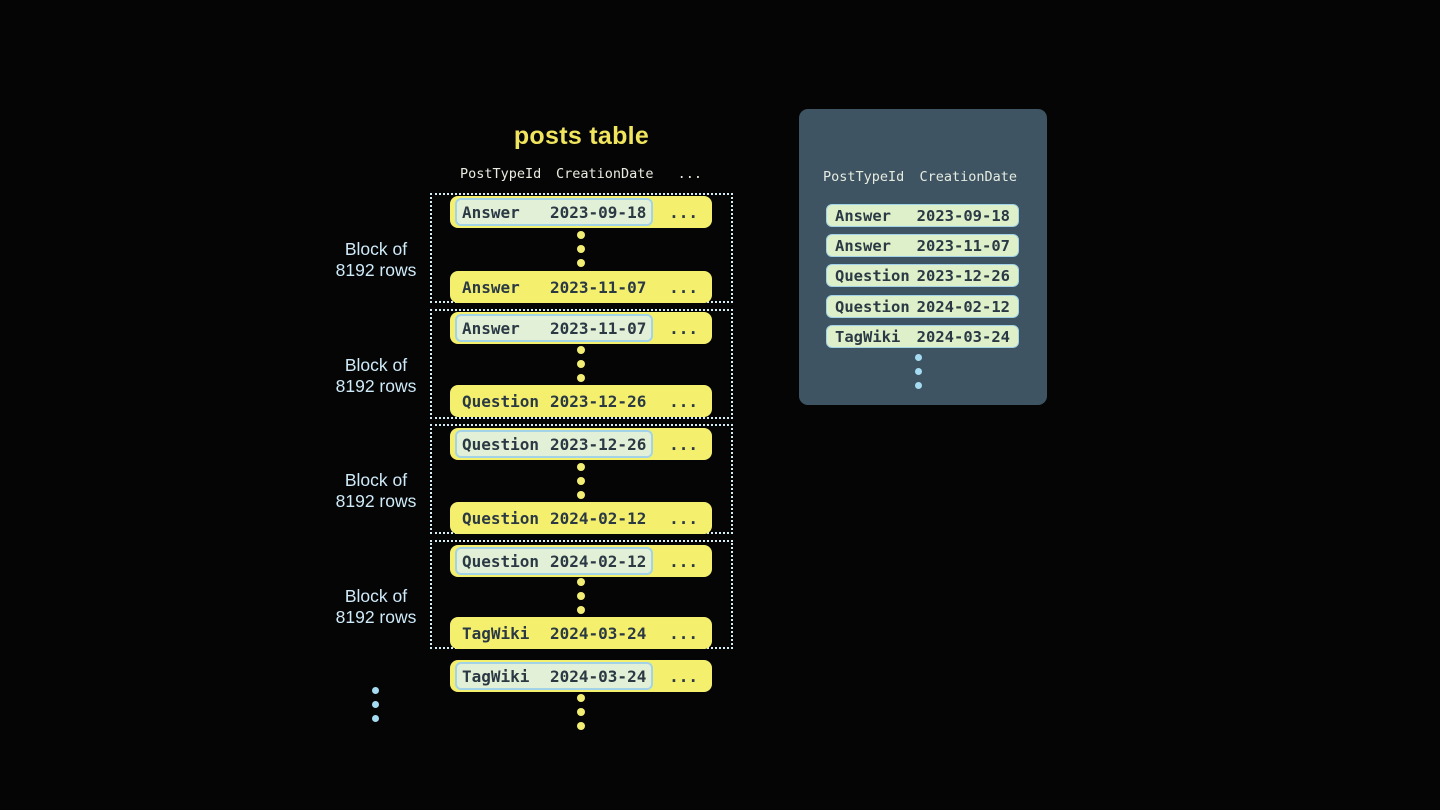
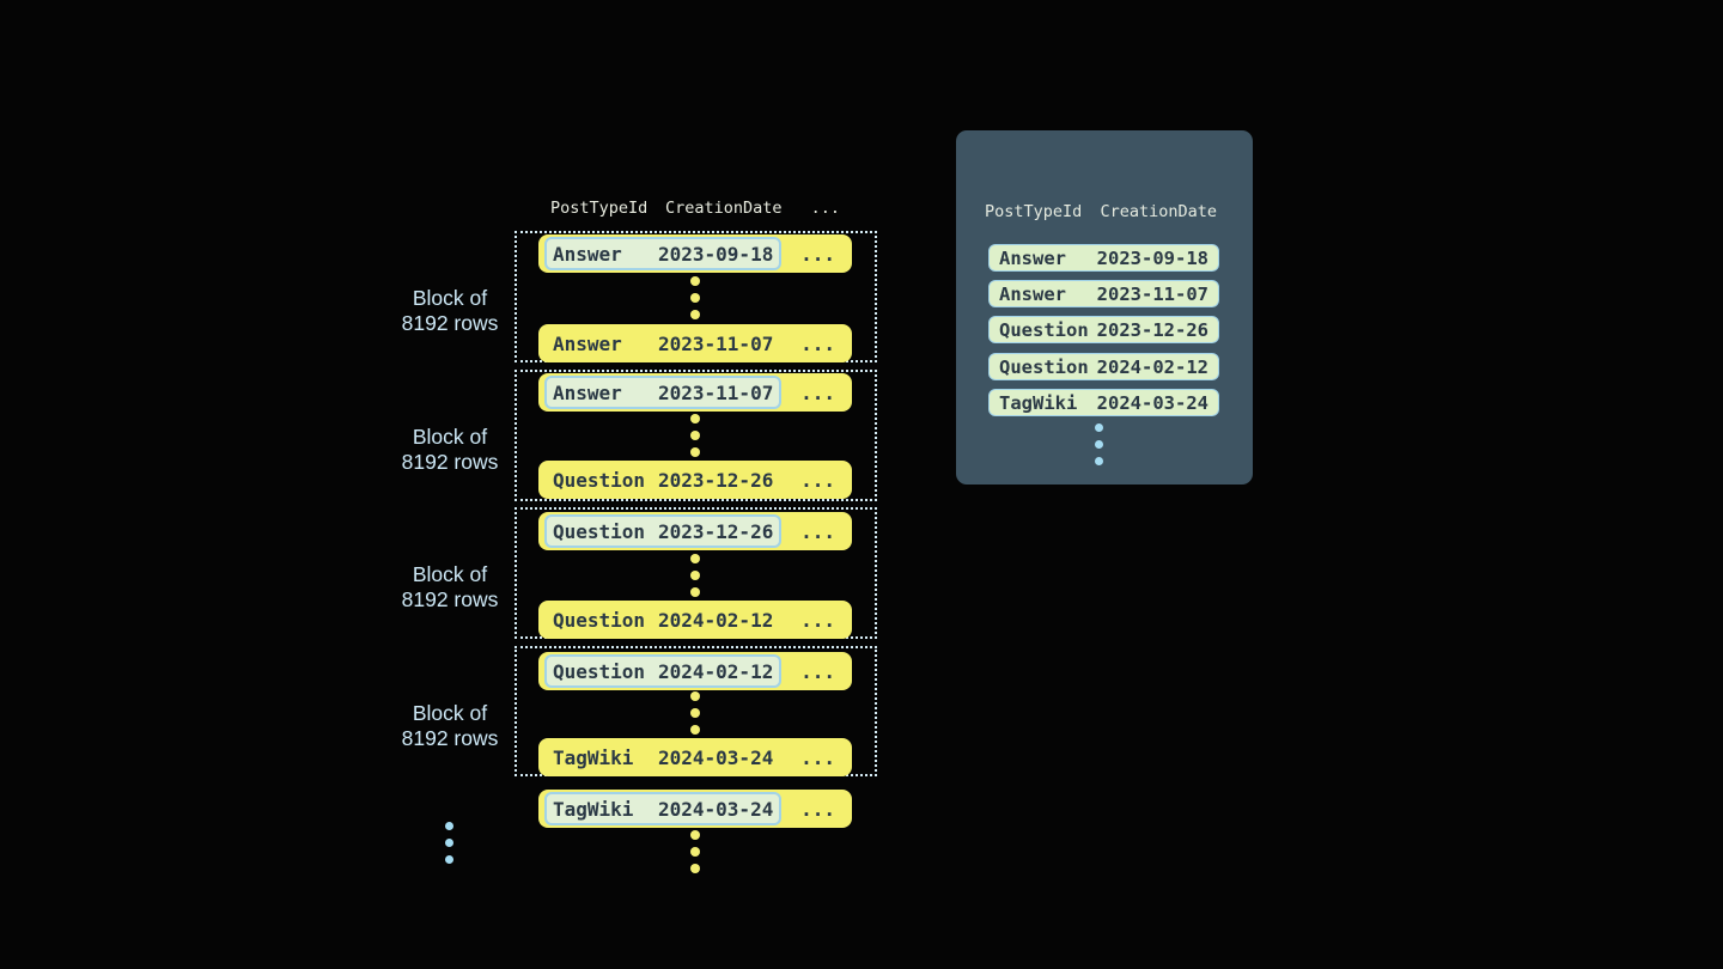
- posts table
  PostTypeId
  CreationDate
  ...
  Block of
  8192 rows
  Block of
  8192 rows
  Block of
  8192 rows
  Block of
  8192 rows
  Answer
  2023-09-18
  ...
  Answer
  2023-11-07
  ...
  Answer
  2023-11-07
  ...
  Question
  2023-12-26
  ...
  Question
  2023-12-26
  ...
  Question
  2024-02-12
  ...
  Question
  2024-02-12
  ...
  TagWiki
  2024-03-24
  ...
  TagWiki
  2024-03-24
  ...
  PostTypeId
  CreationDate
  Answer
  2023-09-18
  Answer
  2023-11-07
  Question
  2023-12-26
  Question
  2024-02-12
  TagWiki
  2024-03-24
